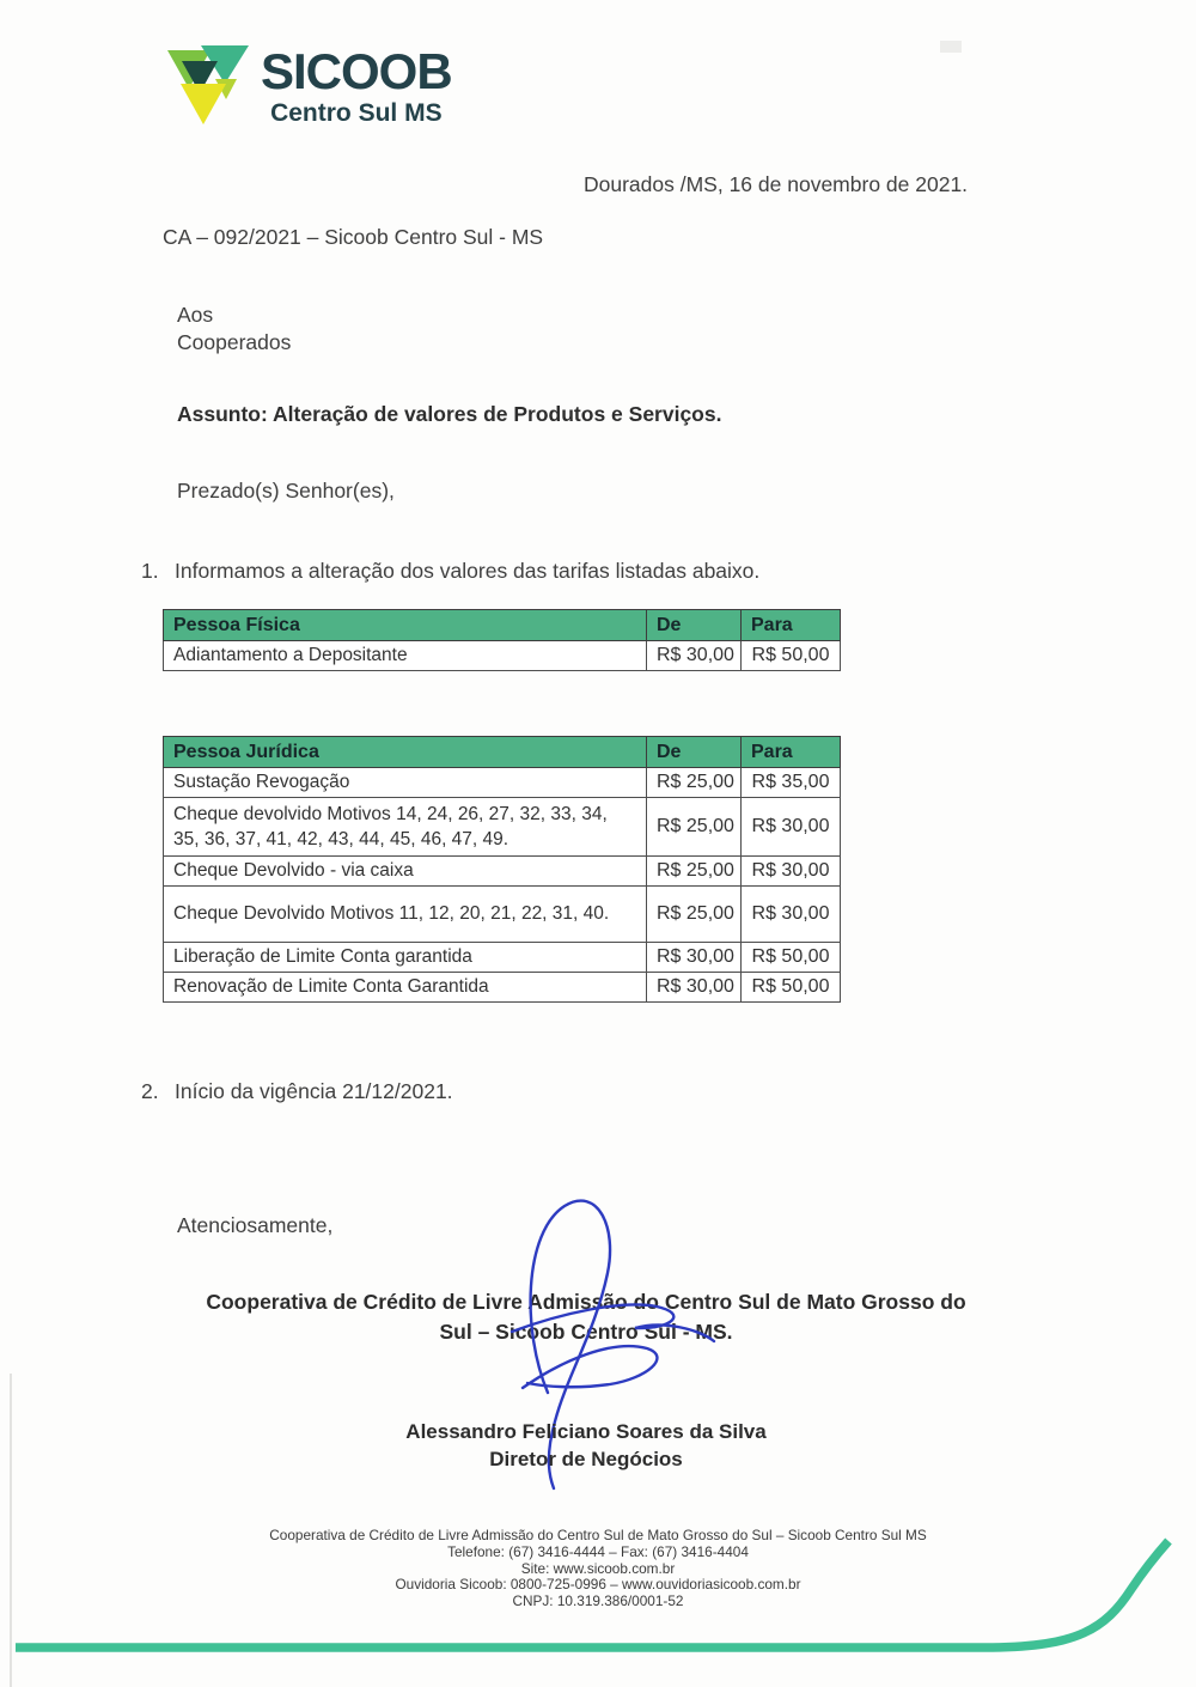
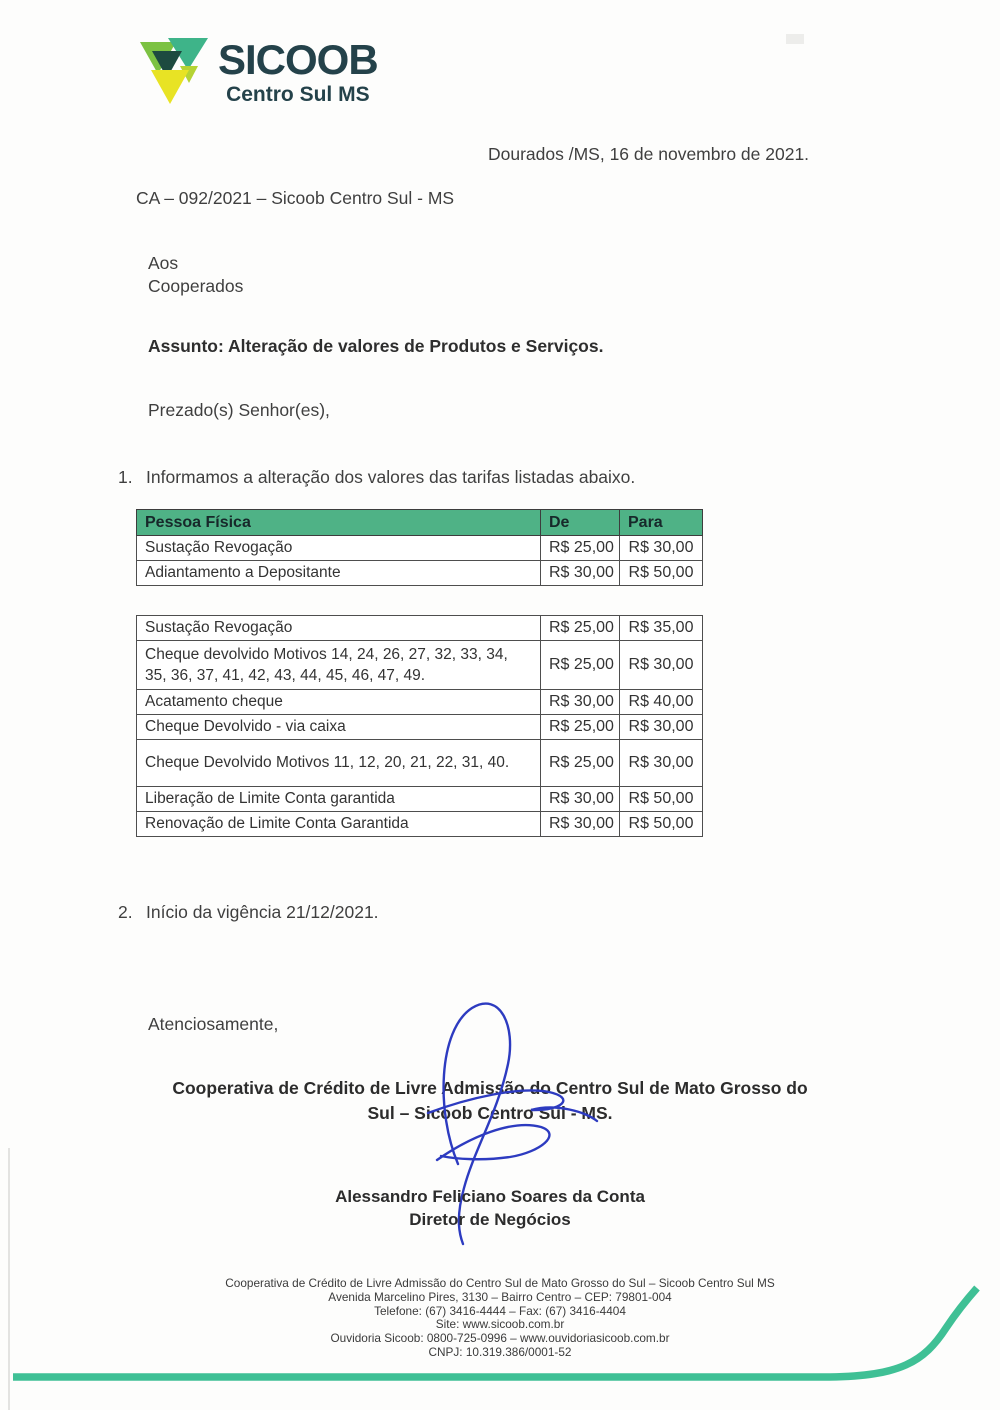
  SICOOB
  Centro Sul MS
  Dourados /MS, 16 de novembro de 2021.
  CA – 092/2021 – Sicoob Centro Sul - MS
  Aos
  Cooperados
  Assunto: Alteração de valores de Produtos e Serviços.
  Prezado(s) Senhor(es),
  1.
  Informamos a alteração dos valores das tarifas listadas abaixo.
  Pessoa Física	De	Para
+ Sustação Revogação	R$ 25,00	R$ 30,00
  Adiantamento a Depositante	R$ 30,00	R$ 50,00
- Pessoa Jurídica	De	Para
  Sustação Revogação	R$ 25,00	R$ 35,00
  Cheque devolvido Motivos 14, 24, 26, 27, 32, 33, 34, 35, 36, 37, 41, 42, 43, 44, 45, 46, 47, 49.	R$ 25,00	R$ 30,00
+ Acatamento cheque	R$ 30,00	R$ 40,00
  Cheque Devolvido - via caixa	R$ 25,00	R$ 30,00
  Cheque Devolvido Motivos 11, 12, 20, 21, 22, 31, 40.	R$ 25,00	R$ 30,00
  Liberação de Limite Conta garantida	R$ 30,00	R$ 50,00
  Renovação de Limite Conta Garantida	R$ 30,00	R$ 50,00
  2.
  Início da vigência 21/12/2021.
  Atenciosamente,
  Cooperativa de Crédito de Livre Admissão do Centro Sul de Mato Grosso do
  Sul – Scob Centro Sul - MS.
- Alessandro Feliciano Soares da Silva
+ Alessandro Feliciano Soares da Conta
  Diretor de Negócios
  Cooperativa de Crédito de Livre Admissão do Centro Sul de Mato Grosso do Sul – Sicoob Centro Sul MS
+ Avenida Marcelino Pires, 3130 – Bairro Centro – CEP: 79801-004
  Telefone: (67) 3416-4444 – Fax: (67) 3416-4404
  Site: www.sicoob.com.br
  Ouvidoria Sicoob: 0800-725-0996 – www.ouvidoriasicoob.com.br
  CNPJ: 10.319.386/0001-52
